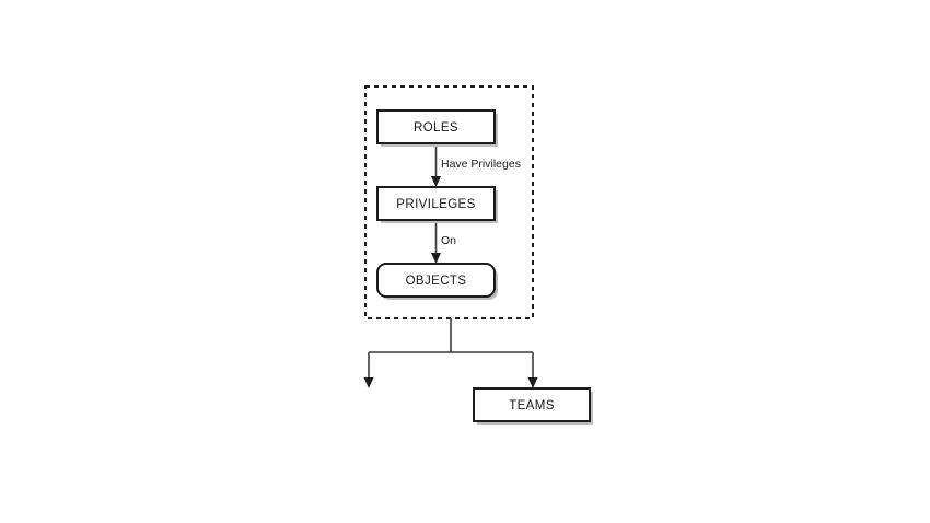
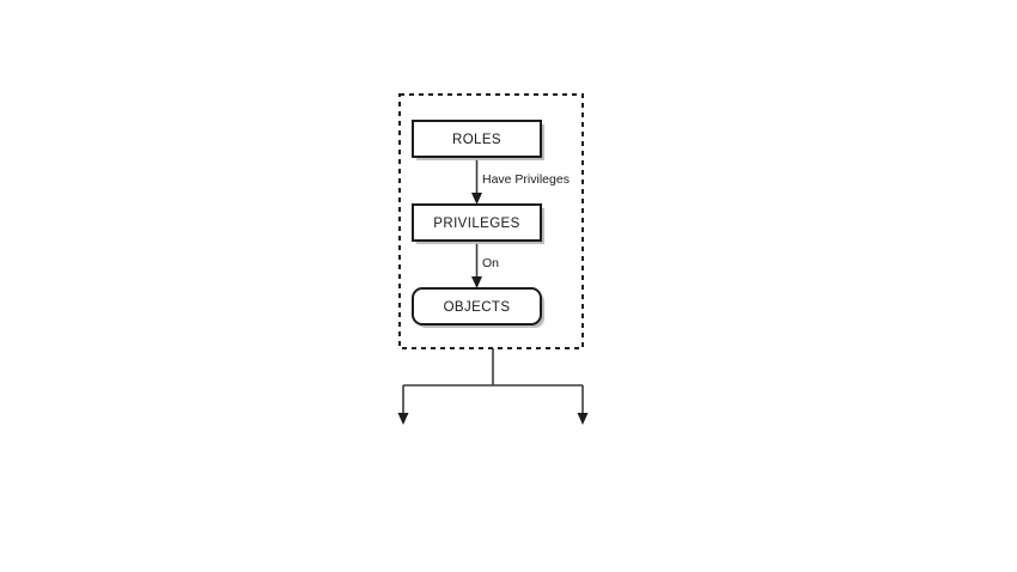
  ROLES
  PRIVILEGES
  OBJECTS
- TEAMS
  Have Privileges
  On
